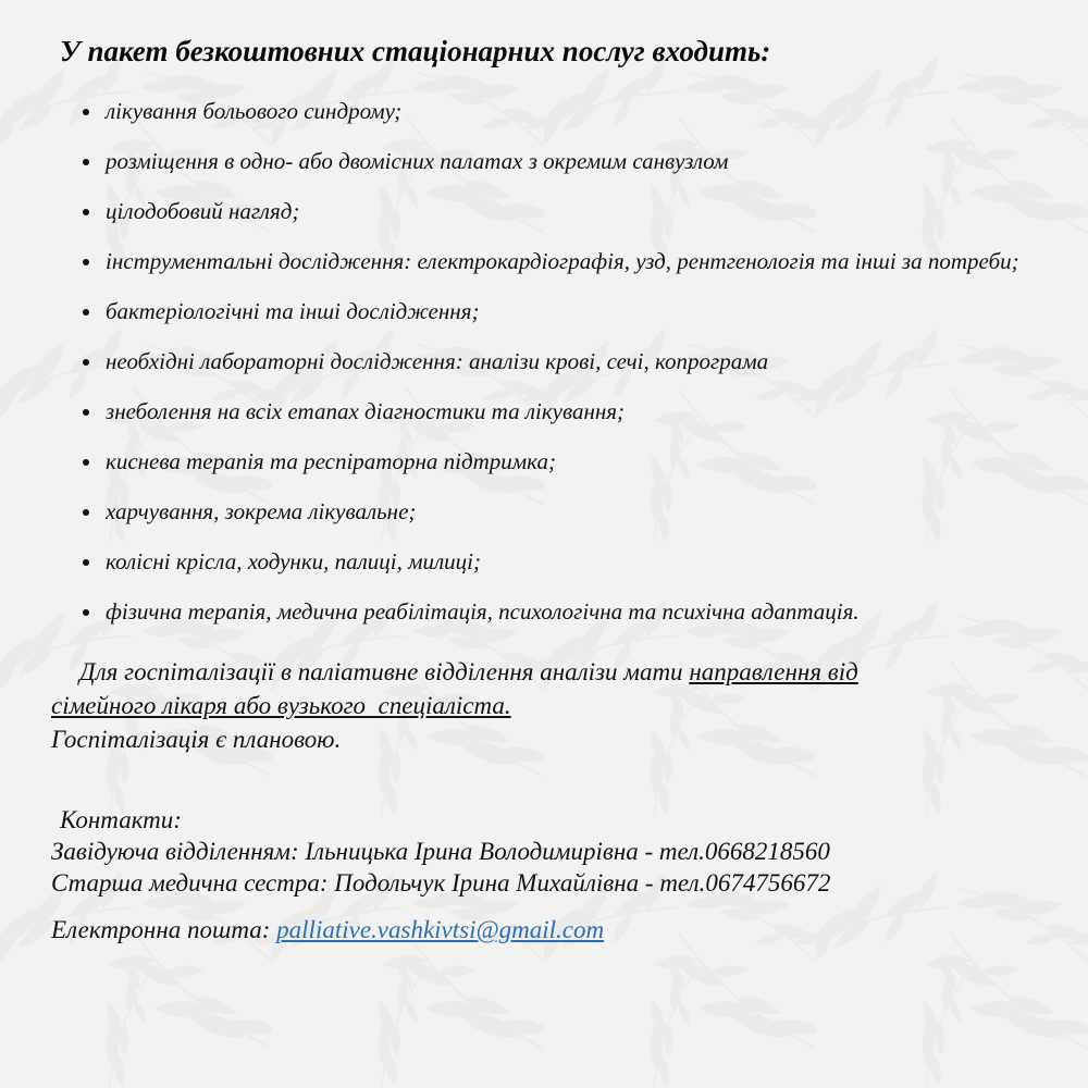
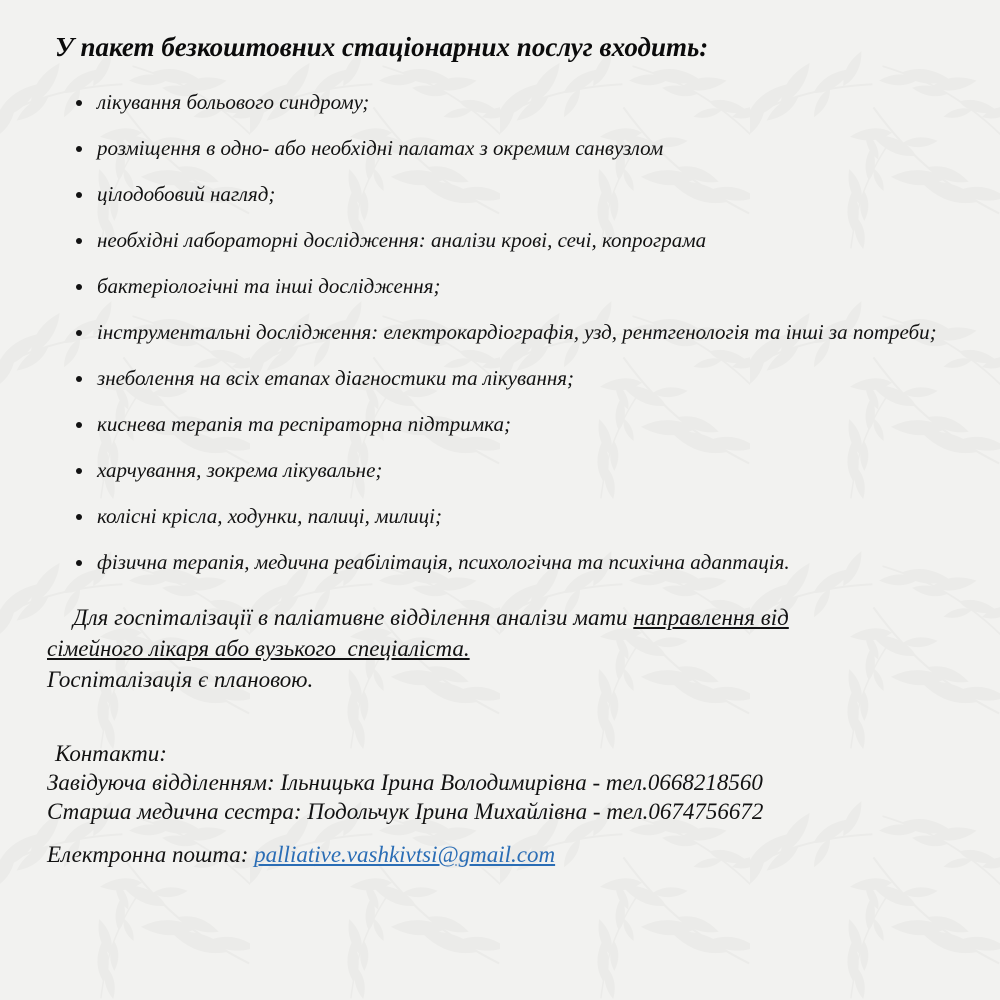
  У пакет безкоштовних стаціонарних послуг входить:
  лікування больового синдрому;
- розміщення в одно- або двомісних палатах з окремим санвузлом
+ розміщення в одно- або необхідні палатах з окремим санвузлом
  цілодобовий нагляд;
- інструментальні дослідження: електрокардіографія, узд, рентгенологія та інші за потреби;
+ необхідні лабораторні дослідження: аналізи крові, сечі, копрограма
  бактеріологічні та інші дослідження;
- необхідні лабораторні дослідження: аналізи крові, сечі, копрограма
+ інструментальні дослідження: електрокардіографія, узд, рентгенологія та інші за потреби;
  знеболення на всіх етапах діагностики та лікування;
  киснева терапія та респіраторна підтримка;
  харчування, зокрема лікувальне;
  колісні крісла, ходунки, палиці, милиці;
  фізична терапія, медична реабілітація, психологічна та психічна адаптація.
  Для госпіталізації в паліативне відділення аналізи мати направлення від
  сімейного лікаря або вузького спеціаліста.
  Госпіталізація є плановою.
  Контакти:
  Завідуюча відділенням: Ільницька Ірина Володимирівна - тел.0668218560
  Старша медична сестра: Подольчук Ірина Михайлівна - тел.0674756672
  Електронна пошта: palliative.vashkivtsi@gmail.com
